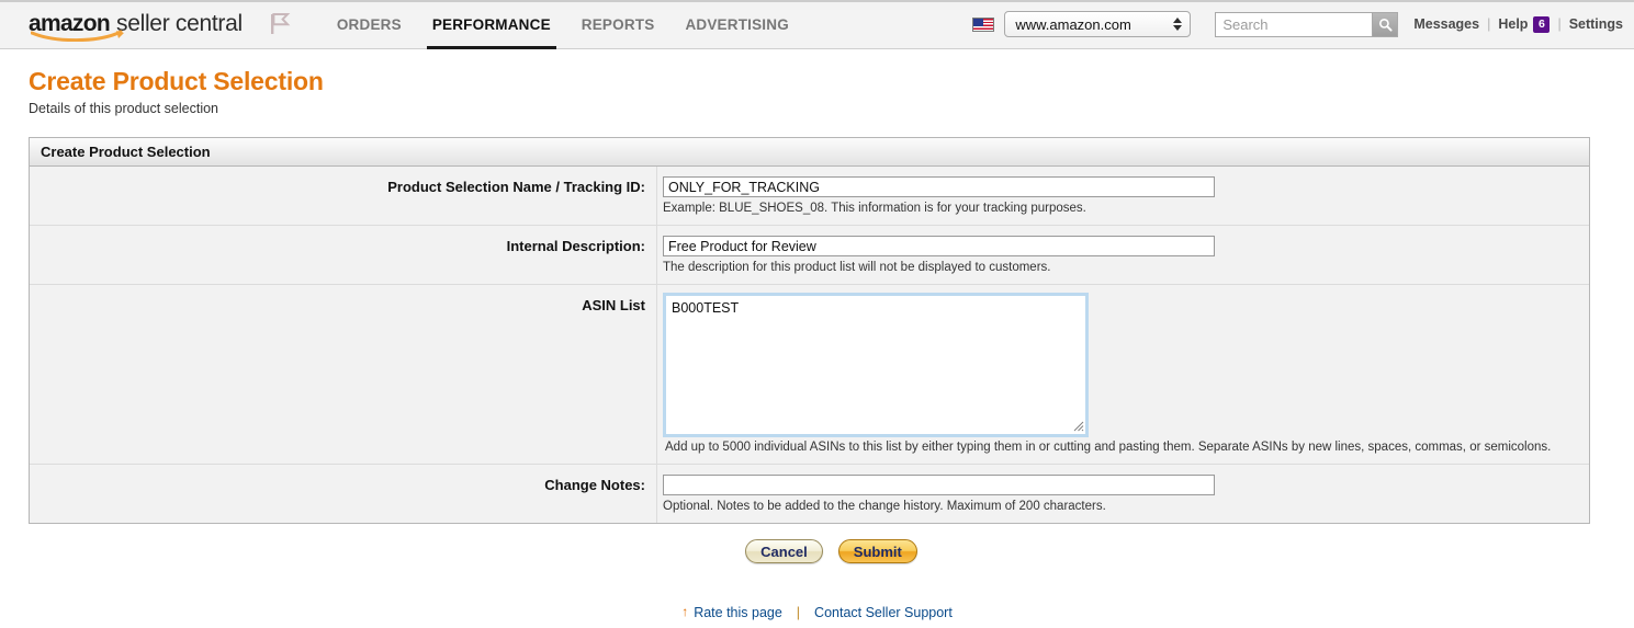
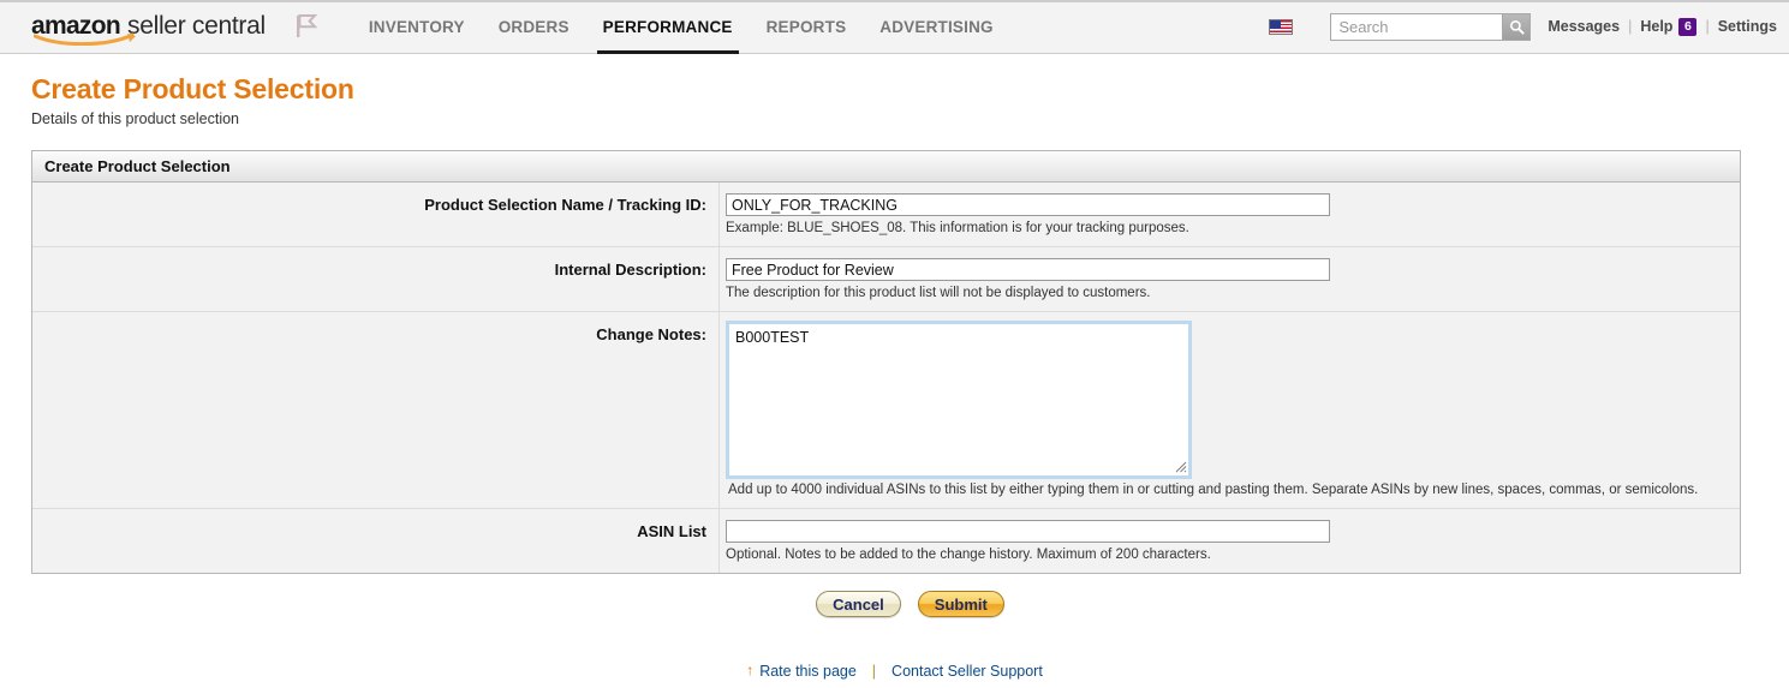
  amazon
  seller central
+ INVENTORY
  ORDERS
  PERFORMANCE
  REPORTS
  ADVERTISING
- www.amazon.com
  Search
  Messages
  |
  Help
  6
  |
  Settings
  Create Product Selection
  Details of this product selection
  Create Product Selection
  Product Selection Name / Tracking ID:
  ONLY_FOR_TRACKING
  Example: BLUE_SHOES_08. This information is for your tracking purposes.
  Internal Description:
  Free Product for Review
  The description for this product list will not be displayed to customers.
- ASIN List
+ Change Notes:
  B000TEST
- Add up to 5000 individual ASINs to this list by either typing them in or cutting and pasting them. Separate ASINs by new lines, spaces, commas, or semicolons.
+ Add up to 4000 individual ASINs to this list by either typing them in or cutting and pasting them. Separate ASINs by new lines, spaces, commas, or semicolons.
- Change Notes:
+ ASIN List
  Optional. Notes to be added to the change history. Maximum of 200 characters.
  Cancel
  Submit
  ↑
  Rate this page
  |
  Contact Seller Support
